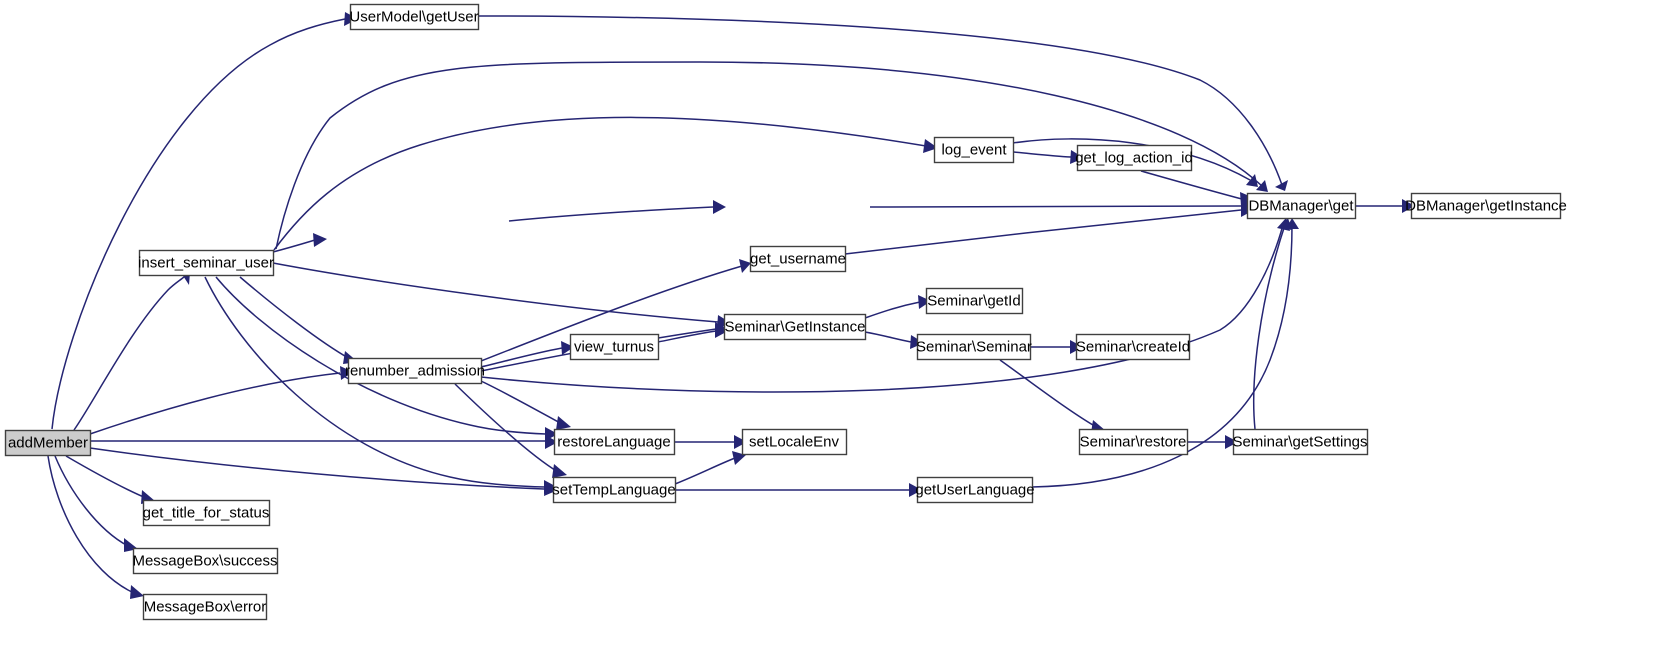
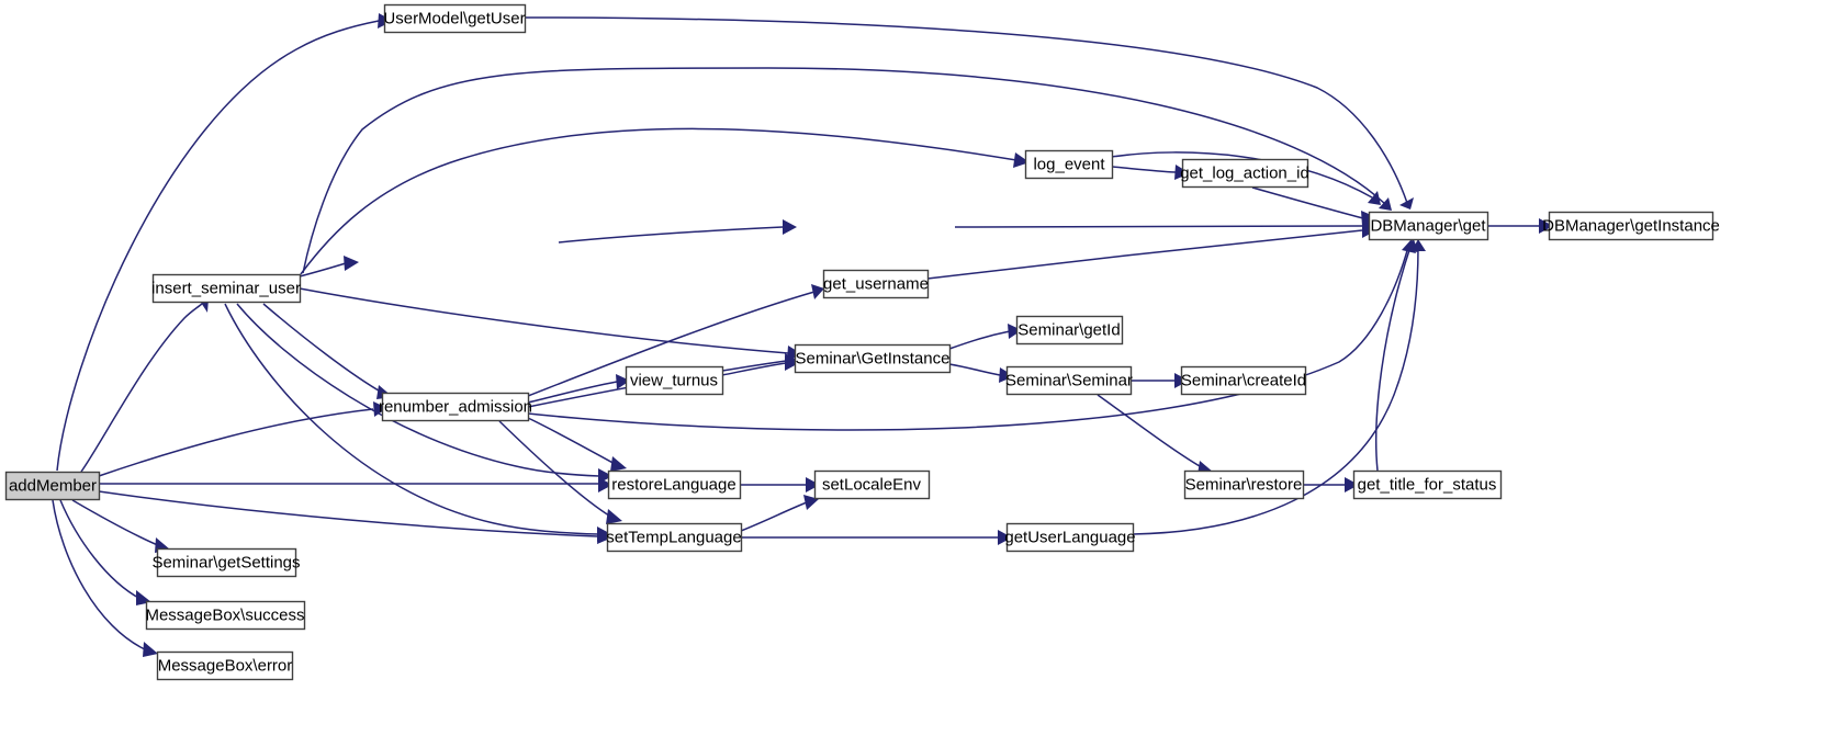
  addMember
  UserModel\getUser
  insert_seminar_user
  log_event
  get_log_action_id
  DBManager\get
  DBManager\getInstance
  get_username
  Seminar\getId
  Seminar\GetInstance
  Seminar\Seminar
  Seminar\createId
  view_turnus
  renumber_admission
  restoreLanguage
  setLocaleEnv
  Seminar\restore
- Seminar\getSettings
+ get_title_for_status
  setTempLanguage
  getUserLanguage
- get_title_for_status
+ Seminar\getSettings
  MessageBox\success
  MessageBox\error
